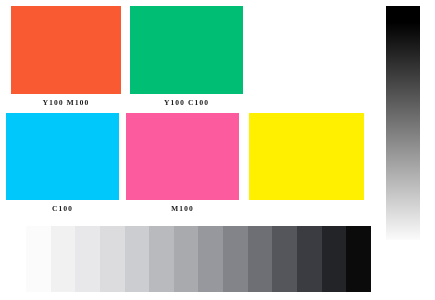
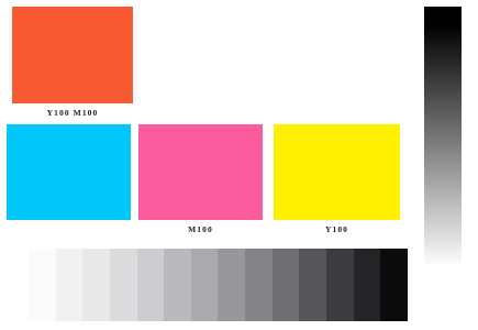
  Y100 M100
- Y100 C100
- C100
  M100
+ Y100
